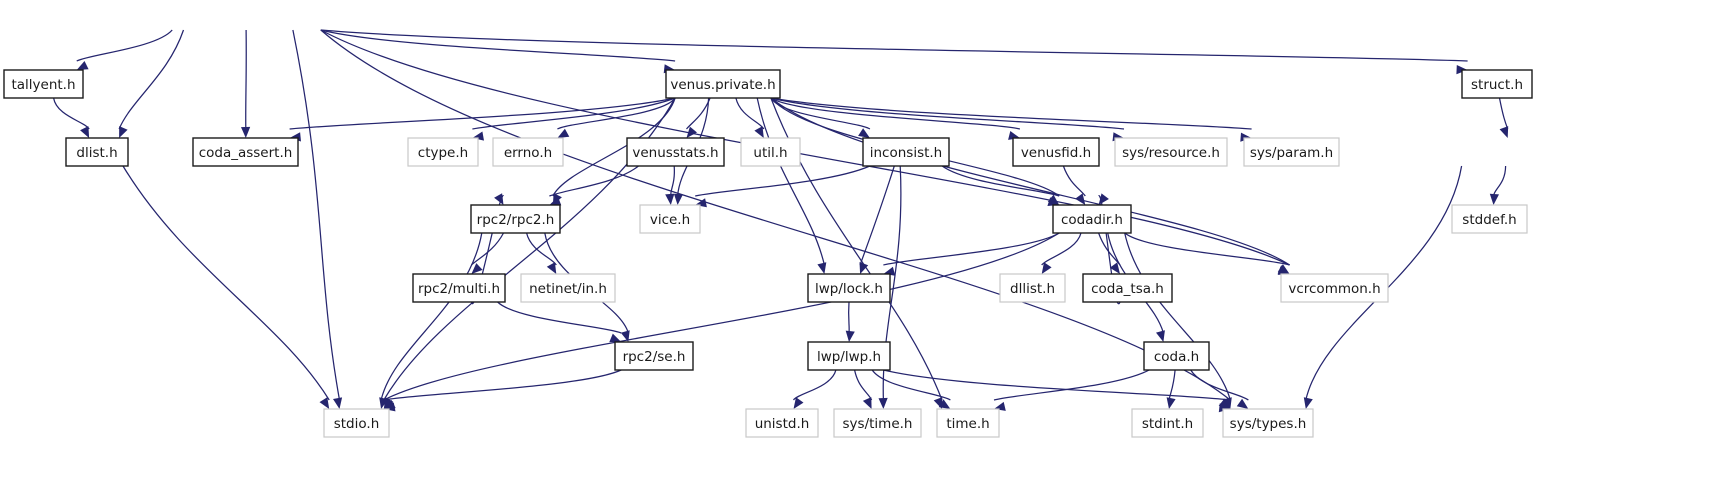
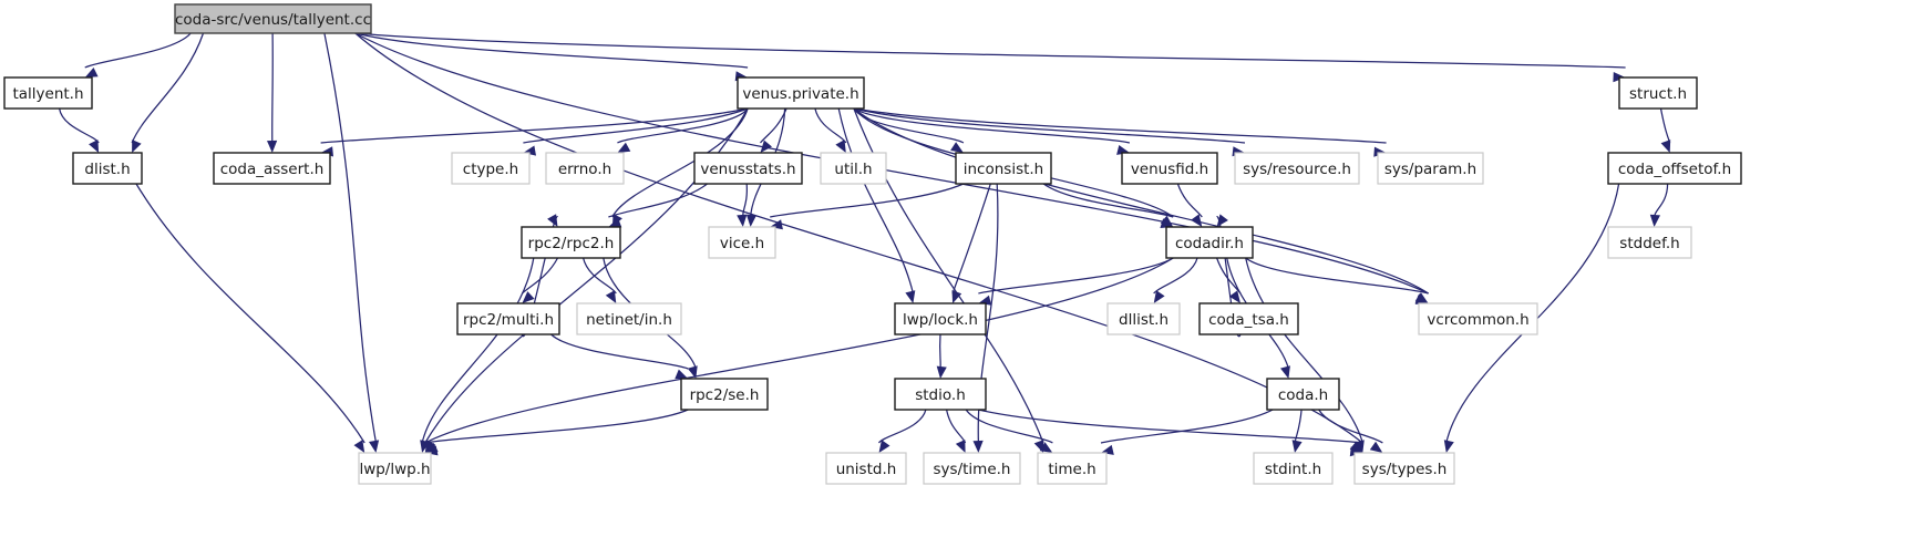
+ coda-src/venus/tallyent.cc
  tallyent.h
  venus.private.h
  struct.h
  dlist.h
  coda_assert.h
  ctype.h
  errno.h
  venusstats.h
  util.h
  inconsist.h
  venusfid.h
  sys/resource.h
  sys/param.h
+ coda_offsetof.h
  rpc2/rpc2.h
  vice.h
  codadir.h
  stddef.h
  rpc2/multi.h
  netinet/in.h
  lwp/lock.h
  dllist.h
  coda_tsa.h
  vcrcommon.h
  rpc2/se.h
- lwp/lwp.h
+ stdio.h
  coda.h
- stdio.h
+ lwp/lwp.h
  unistd.h
  sys/time.h
  time.h
  stdint.h
  sys/types.h
